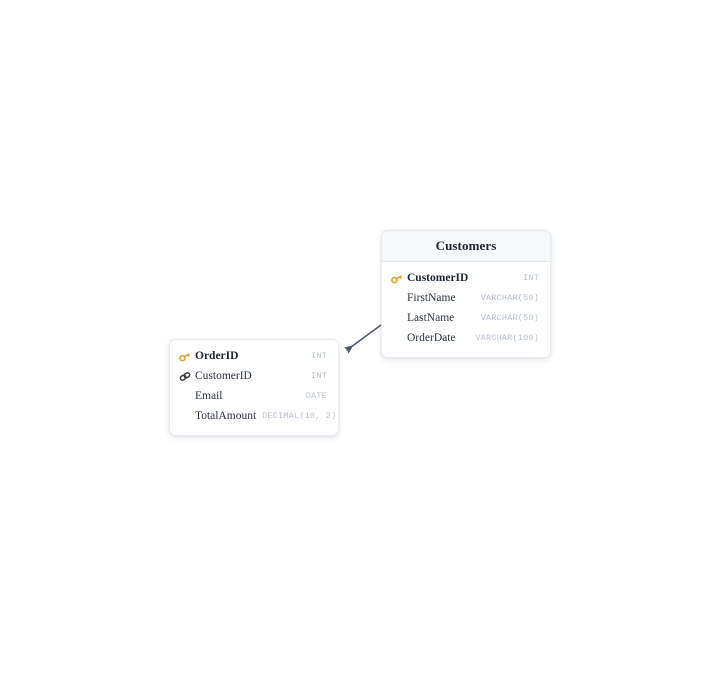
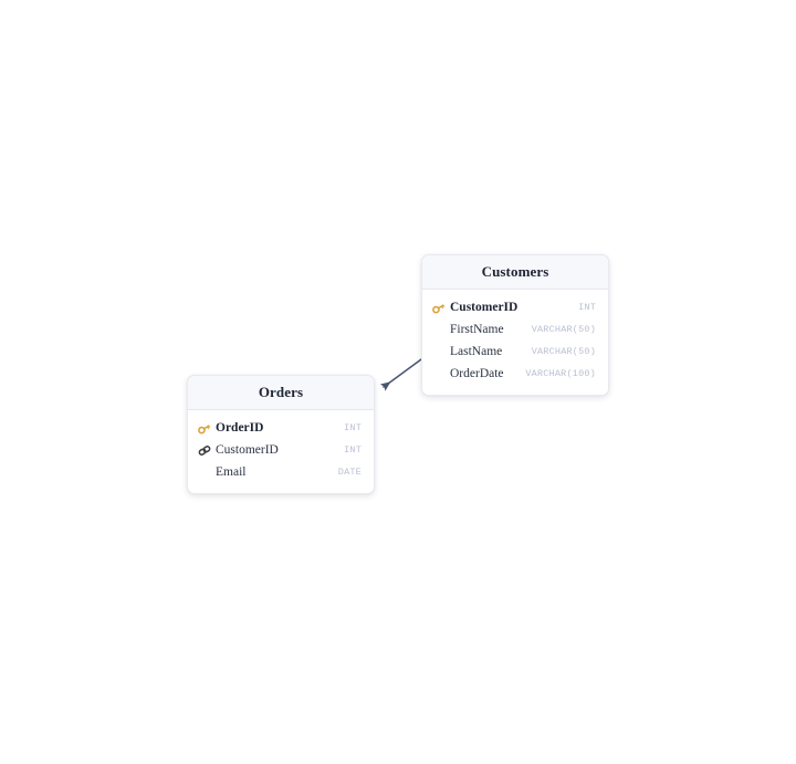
  Customers
  CustomerID
  INT
  FirstName
  VARCHAR(50)
  LastName
  VARCHAR(50)
  OrderDate
  VARCHAR(100)
+ Orders
  OrderID
  INT
  CustomerID
  INT
  Email
  DATE
- TotalAmount
- DECIMAL(10, 2)
